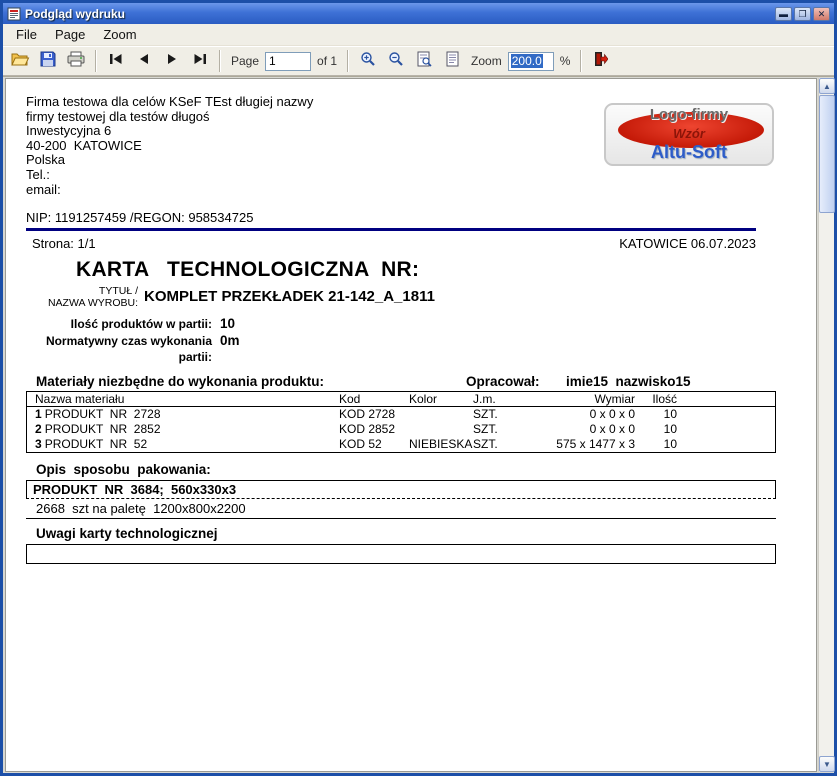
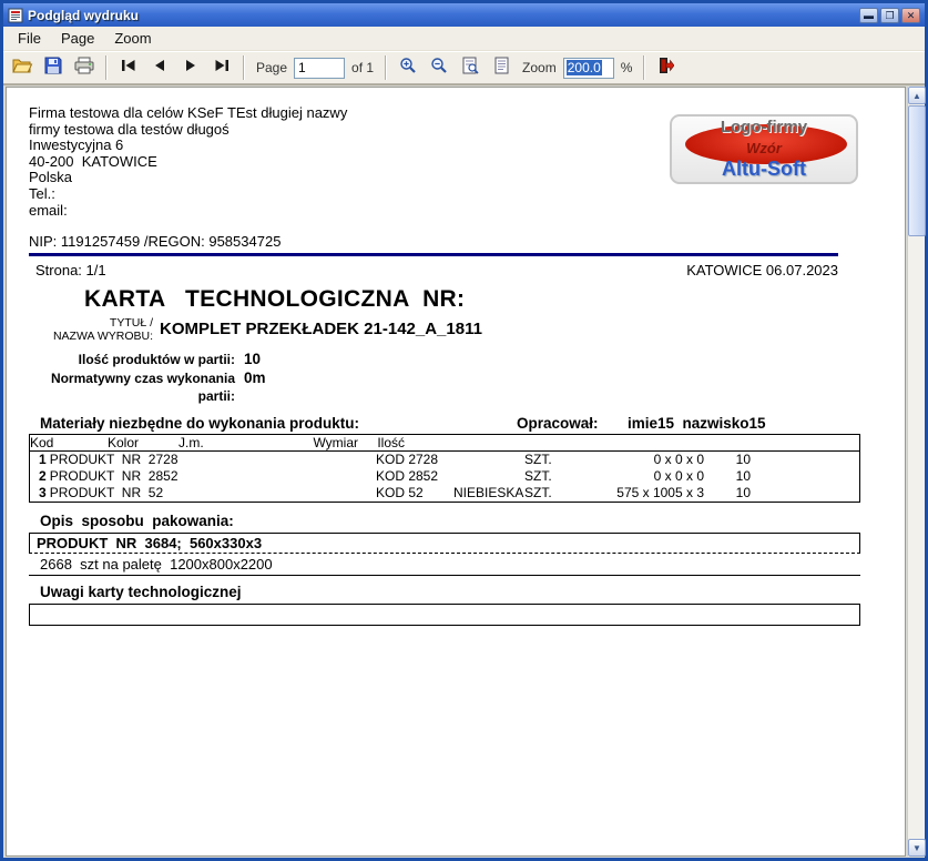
  Podgląd wydruku
  ▬
  ❐
  ✕
  File
  Page
  Zoom
  Page
  1
  of 1
  Zoom
  200.0
  %
  Firma testowa dla celów KSeF TEst długiej nazwy
- firmy testowej dla testów długoś
+ firmy testowa dla testów długoś
  Inwestycyjna 6
  40-200 KATOWICE
  Polska
  Tel.:
  email:
  Logo-firmy
  Wzór
  Altu-Soft
  NIP: 1191257459 /REGON: 958534725
  Strona: 1/1
  KATOWICE 06.07.2023
  KARTA TECHNOLOGICZNA NR:
  TYTUŁ /
  NAZWA WYROBU:
  KOMPLET PRZEKŁADEK 21-142_A_1811
  Ilość produktów w partii:
  10
  Normatywny czas wykonania partii:
  0m
  Materiały niezbędne do wykonania produktu:
  Opracował:
  imie15 nazwisko15
- Nazwa materiału
  Kod
  Kolor
  J.m.
  Wymiar
  Ilość
  1 PRODUKT NR 2728
  KOD 2728
  SZT.
  0 x 0 x 0
  10
  2 PRODUKT NR 2852
  KOD 2852
  SZT.
  0 x 0 x 0
  10
  3 PRODUKT NR 52
  KOD 52
  NIEBIESKA
  SZT.
- 575 x 1477 x 3
+ 575 x 1005 x 3
  10
  Opis sposobu pakowania:
  PRODUKT NR 3684; 560x330x3
  2668 szt na paletę 1200x800x2200
  Uwagi karty technologicznej
  ▲
  ▼
